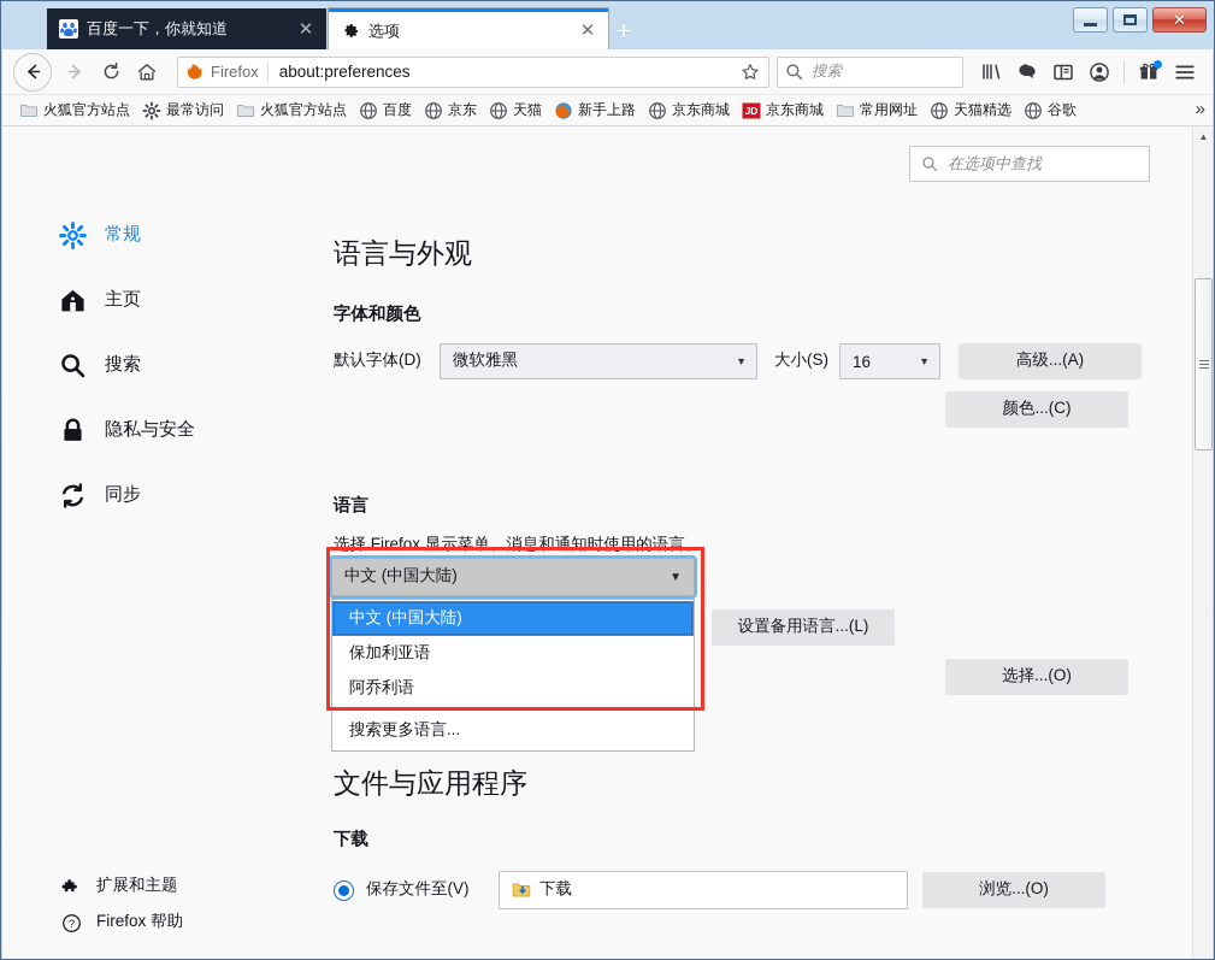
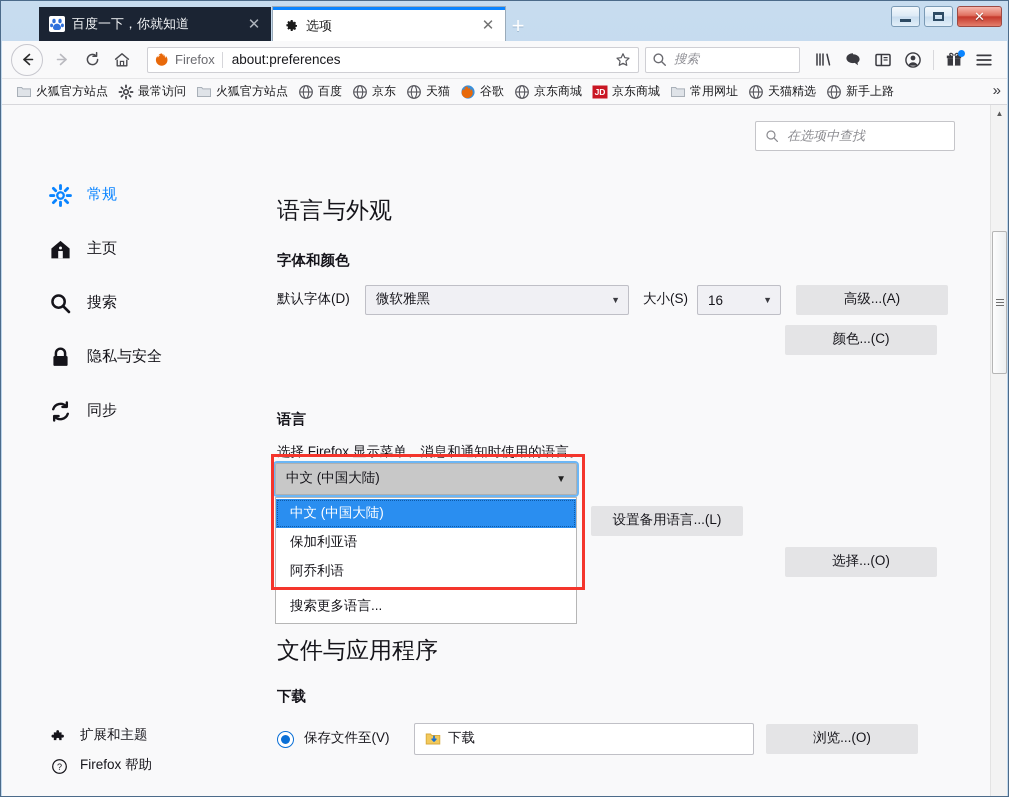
  百度一下，你就知道
  ✕
  选项
  ✕
  +
  ✕
  Firefox
  about:preferences
  搜索
  火狐官方站点
  最常访问
  火狐官方站点
  百度
  京东
  天猫
- 新手上路
+ 谷歌
  京东商城
  JD
  京东商城
  常用网址
  天猫精选
- 谷歌
+ 新手上路
  »
  在选项中查找
  常规
  主页
  搜索
  隐私与安全
  同步
  扩展和主题
  ?
  Firefox 帮助
  语言与外观
  字体和颜色
  默认字体(D)
  微软雅黑
  ▼
  大小(S)
  16
  ▼
  高级...(A)
  颜色...(C)
  语言
  选择 Firefox 显示菜单、消息和通知时使用的语言。
  设置备用语言...(L)
  选择...(O)
  文件与应用程序
  下载
  保存文件至(V)
  下载
  浏览...(O)
  ▲
  中文 (中国大陆)
  ▼
  中文 (中国大陆)
  保加利亚语
  阿乔利语
  搜索更多语言...
